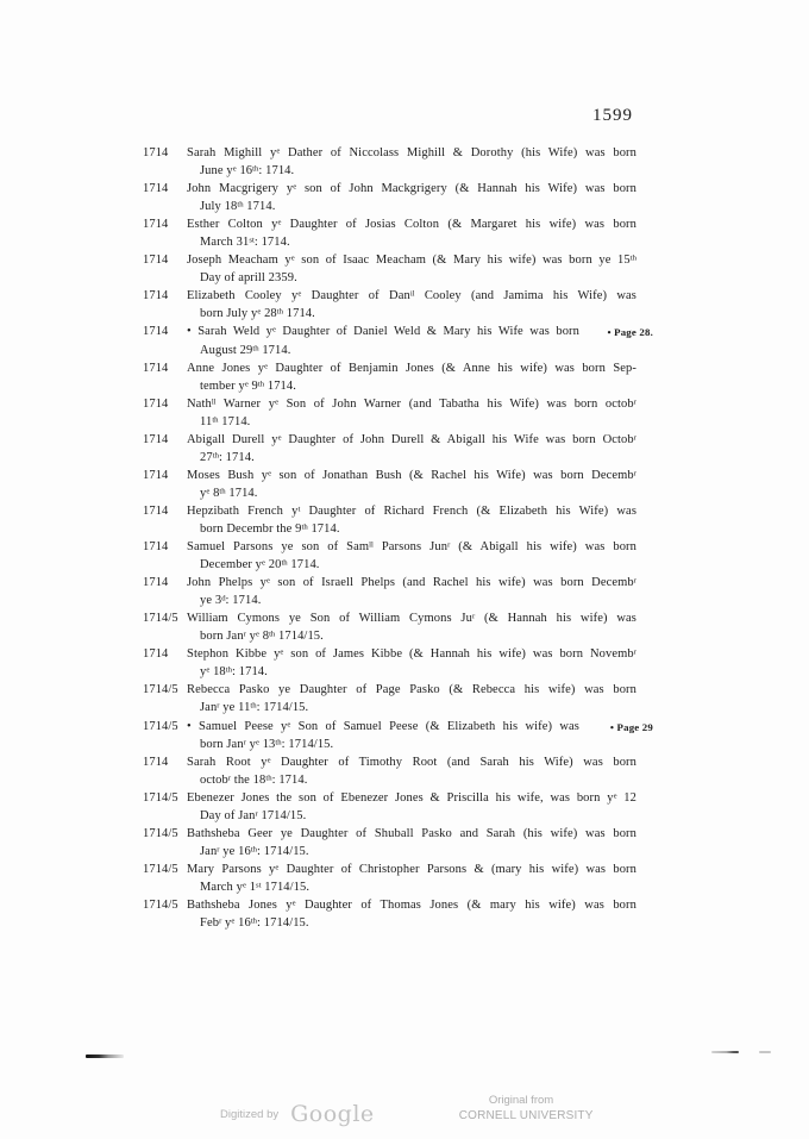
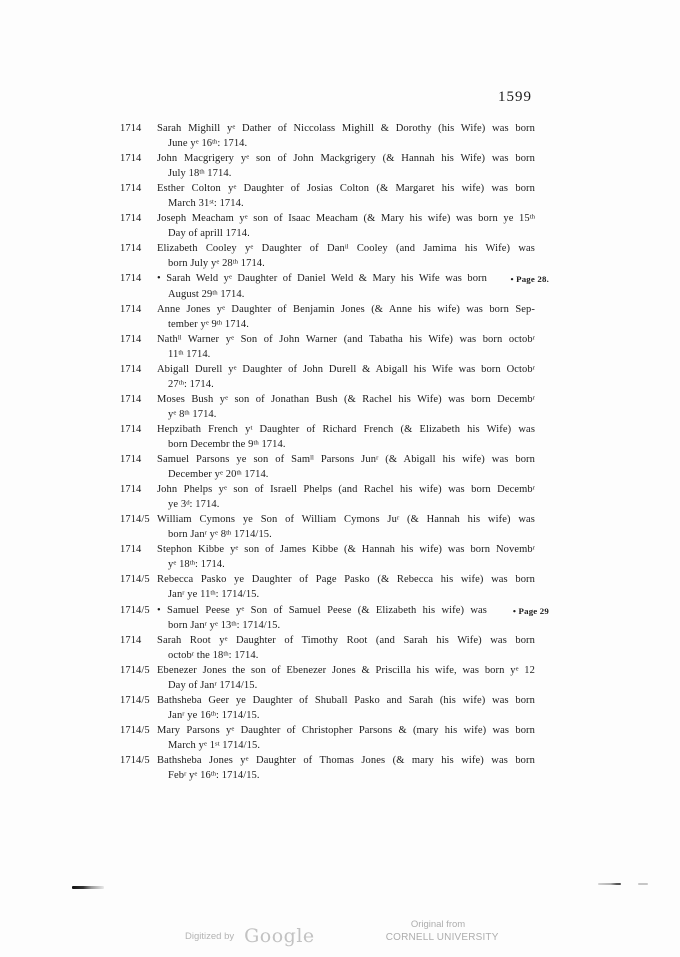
  1599
  1714
  Sarah Mighill y Dather of Niccolass Mighill & Dorothy (his Wife) was born
  June y 16 : 1714.
  1714
  John Macgrigery y son of John Mackgrigery (& Hannah his Wife) was born
  July 18 1714.
  1714
  Esther Colton y Daughter of Josias Colton (& Margaret his wife) was born
  March 31 : 1714.
  1714
  Joseph Meacham y son of Isaac Meacham (& Mary his wife) was born ye 15
- Day of aprill 2359.
+ Day of aprill 1714.
  1714
  Elizabeth Cooley y Daughter of Dan Cooley (and Jamima his Wife) was
  born July y 28 1714.
  1714
  • Sarah Weld y Daughter of Daniel Weld & Mary his Wife was born
  August 29 1714.
  • Page 28.
  1714
  Anne Jones y Daughter of Benjamin Jones (& Anne his wife) was born Sep-
  tember y 9 1714.
  1714
  Nath Warner y Son of John Warner (and Tabatha his Wife) was born octob
  11 1714.
  1714
  Abigall Durell y Daughter of John Durell & Abigall his Wife was born Octob
  27 : 1714.
  1714
  Moses Bush y son of Jonathan Bush (& Rachel his Wife) was born Decemb
  y 8 1714.
  1714
  Hepzibath French y Daughter of Richard French (& Elizabeth his Wife) was
  born Decembr the 9 1714.
  1714
  Samuel Parsons ye son of Sam Parsons Jun (& Abigall his wife) was born
  December y 20 1714.
  1714
  John Phelps y son of Israell Phelps (and Rachel his wife) was born Decemb
  ye 3 : 1714.
  1714/5
  William Cymons ye Son of William Cymons Ju (& Hannah his wife) was
  born Jan y 8 1714/15.
  1714
  Stephon Kibbe y son of James Kibbe (& Hannah his wife) was born Novemb
  y 18 : 1714.
  1714/5
  Rebecca Pasko ye Daughter of Page Pasko (& Rebecca his wife) was born
  Jan ye 11 : 1714/15.
  1714/5
  • Samuel Peese y Son of Samuel Peese (& Elizabeth his wife) was
  born Jan y 13 : 1714/15.
  • Page 29
  1714
  Sarah Root y Daughter of Timothy Root (and Sarah his Wife) was born
  octob the 18 : 1714.
  1714/5
  Ebenezer Jones the son of Ebenezer Jones & Priscilla his wife, was born y 12
  Day of Jan 1714/15.
  1714/5
  Bathsheba Geer ye Daughter of Shuball Pasko and Sarah (his wife) was born
  Jan ye 16 : 1714/15.
  1714/5
  Mary Parsons y Daughter of Christopher Parsons & (mary his wife) was born
  March y 1 1714/15.
  1714/5
  Bathsheba Jones y Daughter of Thomas Jones (& mary his wife) was born
  Feb y 16 : 1714/15.
  Digitized by Google
  Original from
  CORNELL UNIVERSITY
